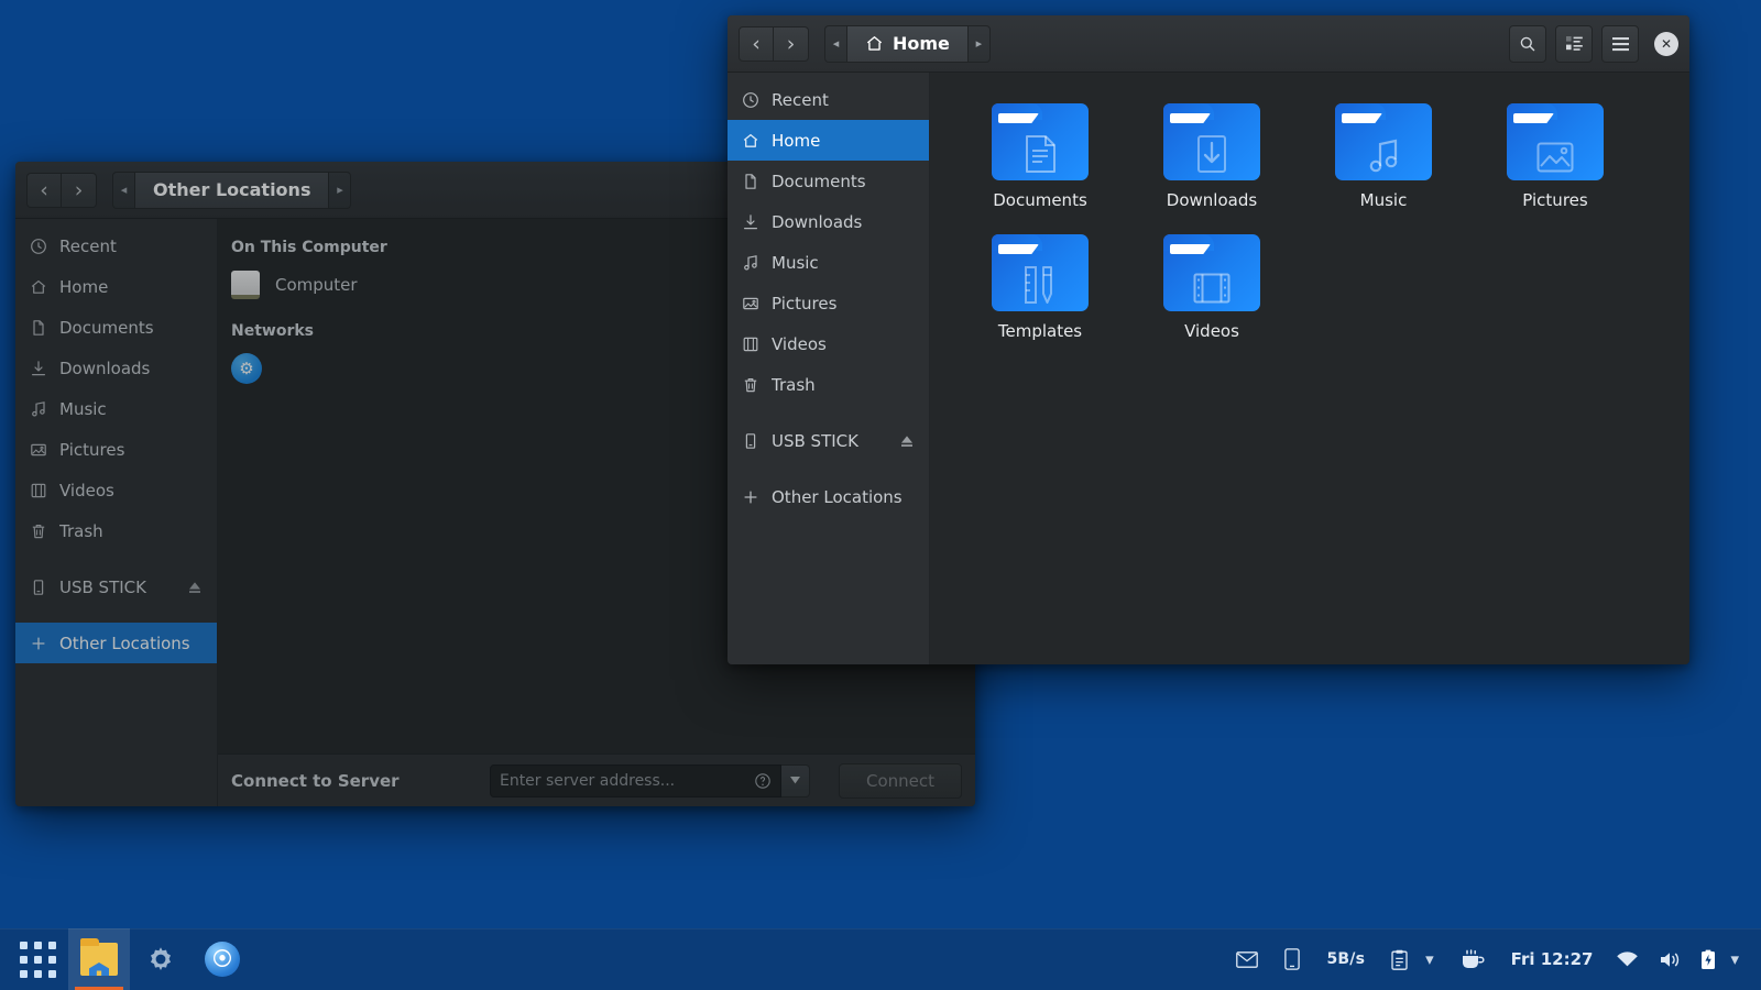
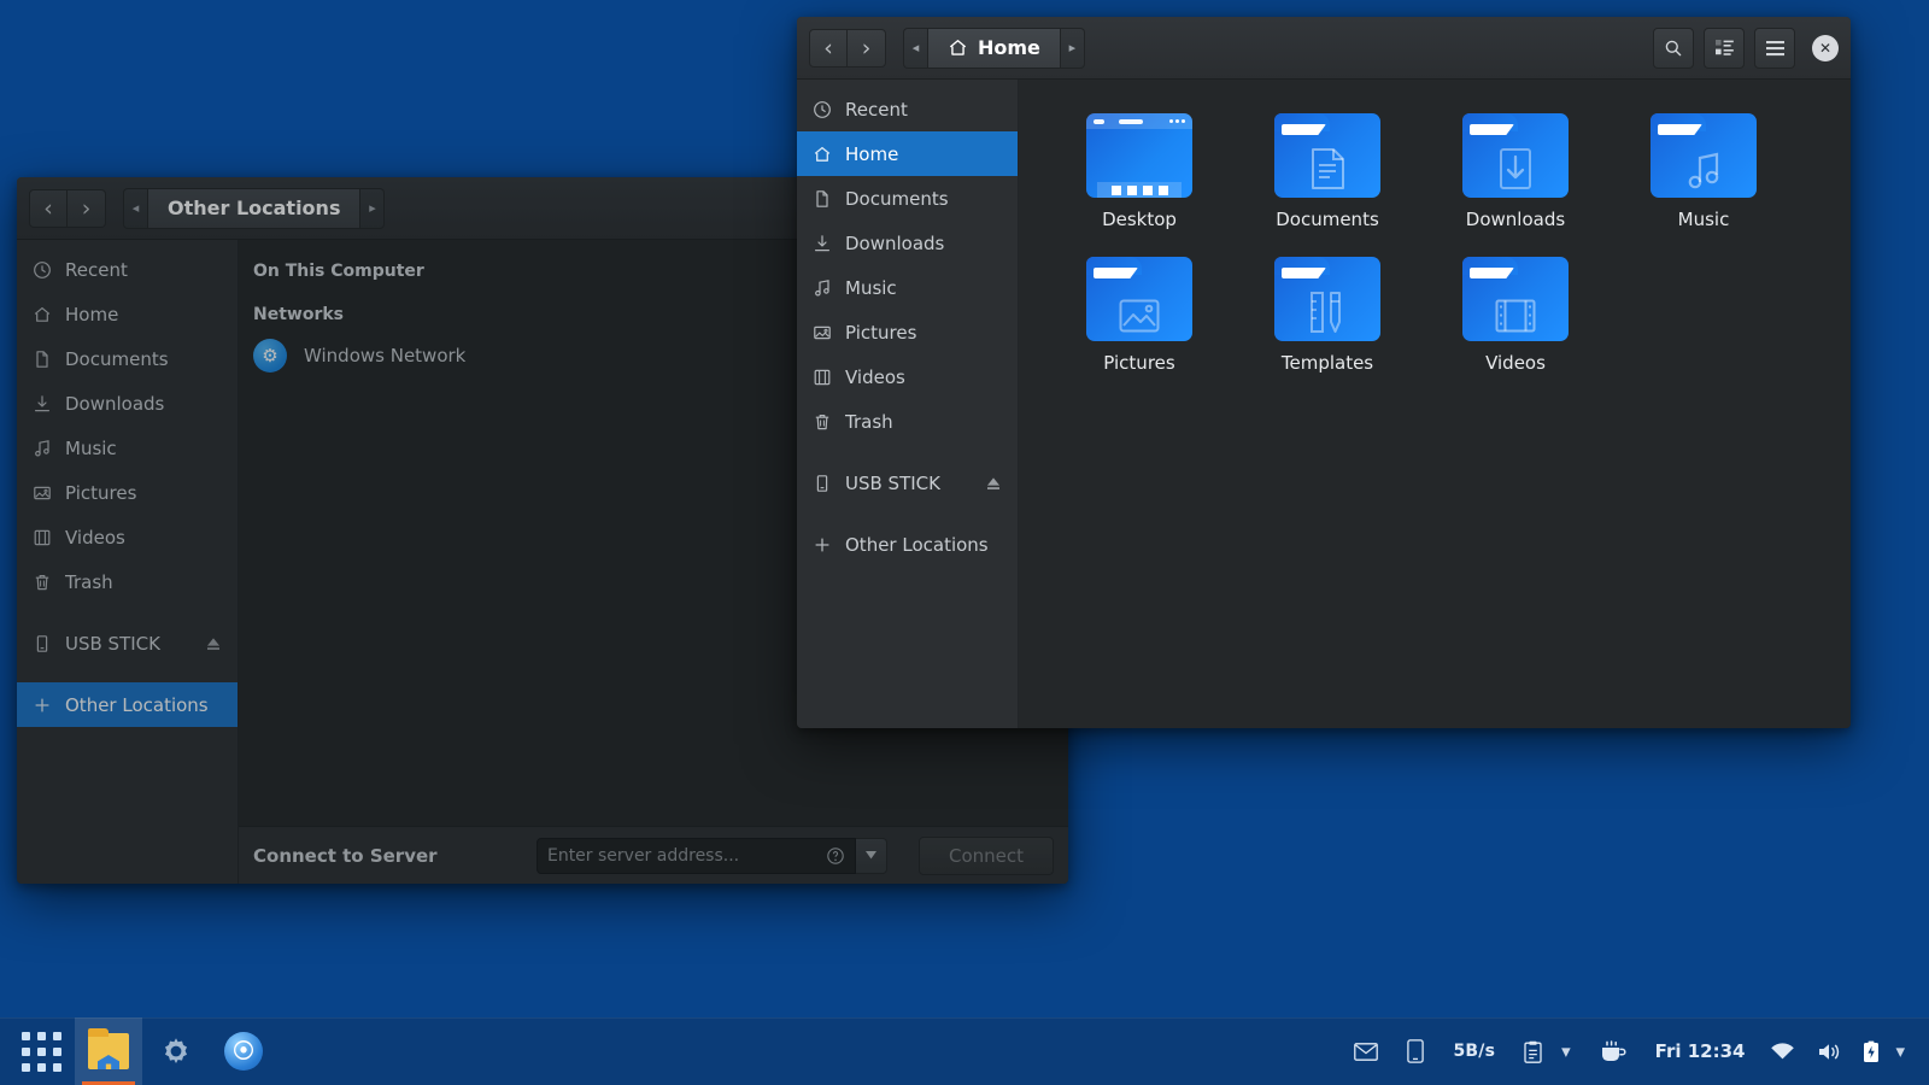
  ‹
  ›
  ◂
  Other Locations
  ▸
  Recent
  Home
  Documents
  Downloads
  Music
  Pictures
  Videos
  Trash
  USB STICK
  Other Locations
  On This Computer
- Computer
  Networks
  ⚙
+ Windows Network
  Connect to Server
  Enter server address...
  Connect
  ‹
  ›
  ◂
  Home
  ▸
  ✕
  Recent
  Home
  Documents
  Downloads
  Music
  Pictures
  Videos
  Trash
  USB STICK
  Other Locations
+ Desktop
  Documents
  Downloads
  Music
  Pictures
  Templates
  Videos
  ⦿
  5B/s
  ▾
- Fri 12:27
+ Fri 12:34
  ▾
